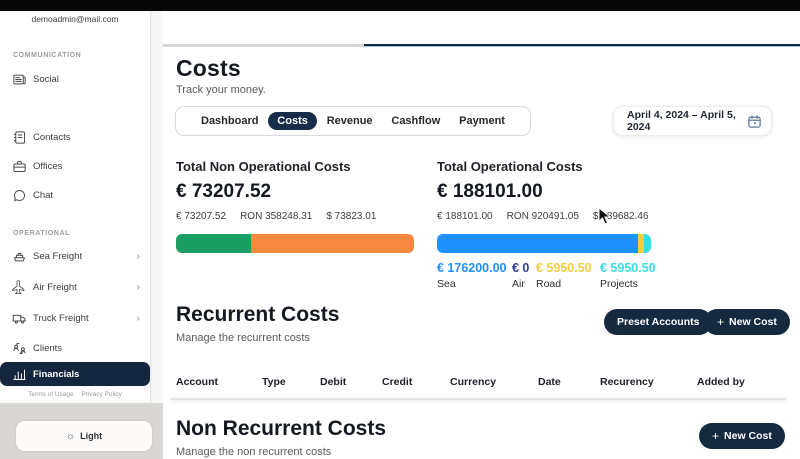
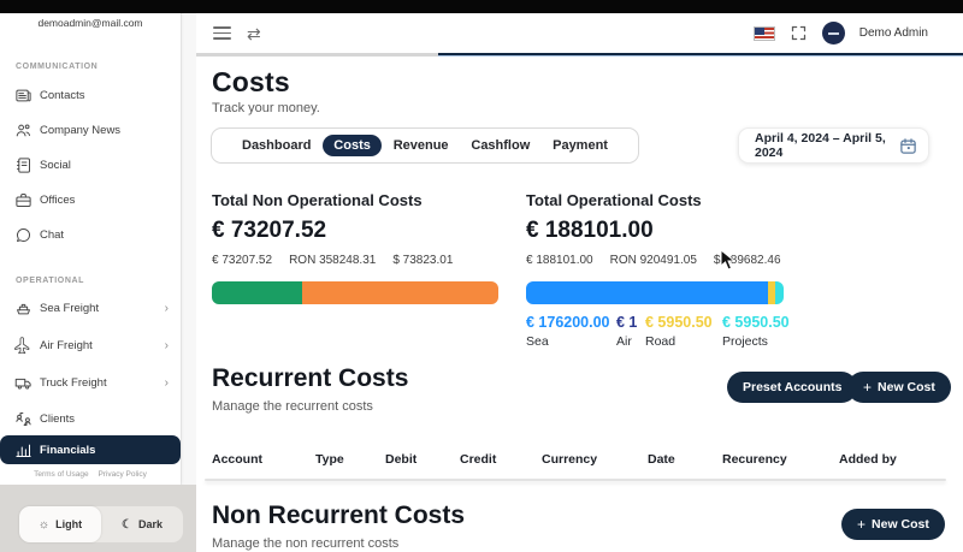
  demoadmin@mail.com
- Social
+ Contacts
+ Company News
- Contacts
+ Social
  Offices
  Chat
  Sea Freight
  ›
  Air Freight
  ›
  Truck Freight
  ›
  Clients
  Financials
  ☼
  Light
+ ☾
+ Dark
+ ⇄
+ Demo Admin
  Costs
  Track your money.
  Dashboard
  Costs
  Revenue
  Cashflow
  Payment
  April 4, 2024 – April 5, 2024
  Total Non Operational Costs
  € 73207.52
  € 73207.52
  RON 358248.31
  $ 73823.01
  Total Operational Costs
  € 188101.00
  € 188101.00
  RON 920491.05
  $9682.46
  € 176200.00
  Sea
- € 0
+ € 1
  Air
  € 5950.50
  Road
  € 5950.50
  Projects
  Recurrent Costs
  Manage the recurrent costs
  Preset Accounts
  +
  New Cost
  Account
  Type
  Debit
  Credit
  Currency
  Date
  Recurency
  Added by
  Non Recurrent Costs
  Manage the non recurrent costs
  +
  New Cost
